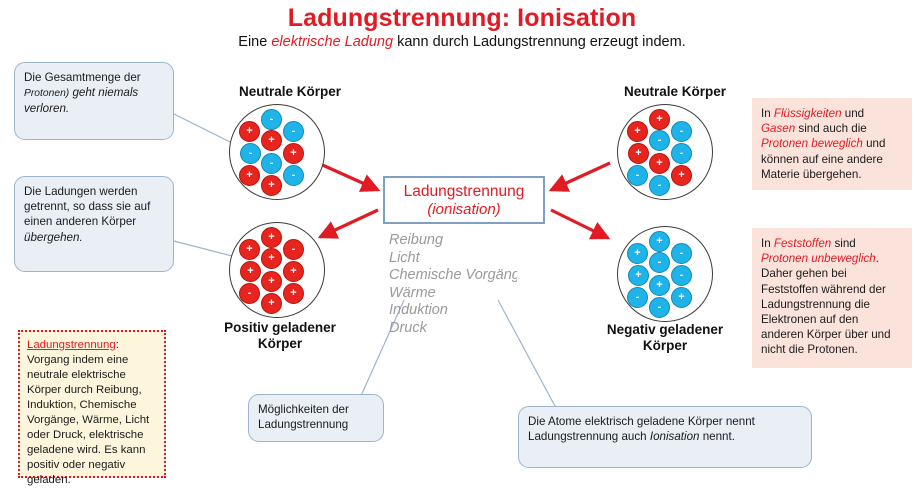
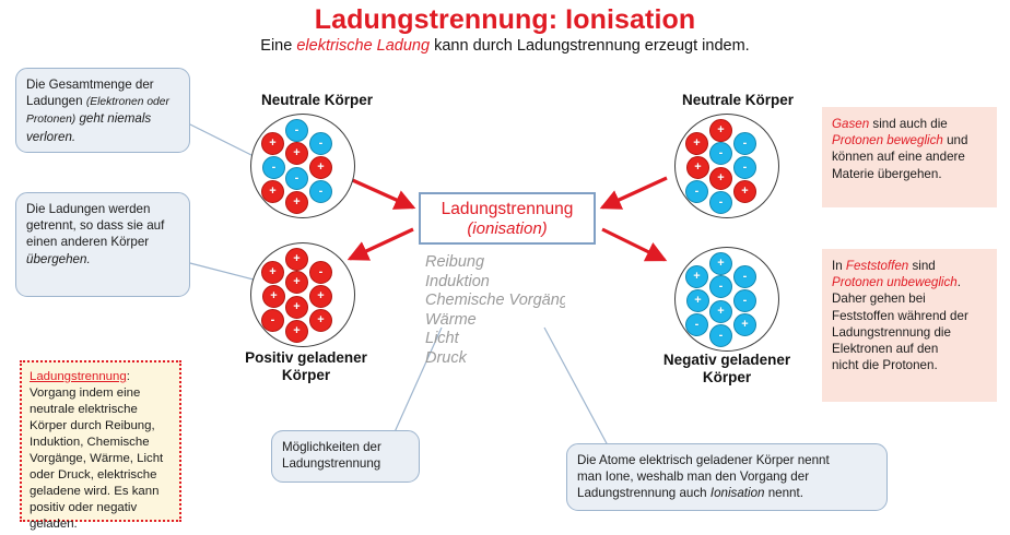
  Ladungstrennung: Ionisation
  Eine elektrische Ladung kann durch Ladungstrennung erzeugt indem.
  Ladungstrennung
  (ionisation)
  Reibung
- Licht
+ Induktion
  Chemische Vorgäng
  Wärme
- Induktion
+ Licht
  Druck
  Neutrale Körper
  -
  +
  -
  +
  -
  +
  -
  +
  -
  +
  +
  +
  -
  +
  +
  +
  +
  -
  +
  +
  Positiv geladener
  Körper
  Neutrale Körper
  +
  +
  -
  -
  +
  -
  +
  -
  +
  -
  +
  +
  -
  -
  +
  -
  +
  -
  +
  -
  Negativ geladener
  Körper
  Die Gesamtmenge der
+ Ladungen (Elektronen oder
  Protonen) geht niemals
  verloren.
  Die Ladungen werden
  getrennt, so dass sie auf
  einen anderen Körper
  übergehen.
  Ladungstrennung:
  Vorgang indem eine
  neutrale elektrische
  Körper durch Reibung,
  Induktion, Chemische
  Vorgänge, Wärme, Licht
  oder Druck, elektrische
  geladene wird. Es kann
  positiv oder negativ
  geladen.
- In Flüssigkeiten und
  Gasen sind auch die
  Protonen beweglich und
  können auf eine andere
  Materie übergehen.
  In Feststoffen sind
  Protonen unbeweglich.
  Daher gehen bei
  Feststoffen während der
  Ladungstrennung die
  Elektronen auf den
- anderen Körper über und
  nicht die Protonen.
  Möglichkeiten der
  Ladungstrennung
- Die Atome elektrisch geladene Körper nennt
+ Die Atome elektrisch geladener Körper nennt
+ man Ione, weshalb man den Vorgang der
  Ladungstrennung auch Ionisation nennt.
